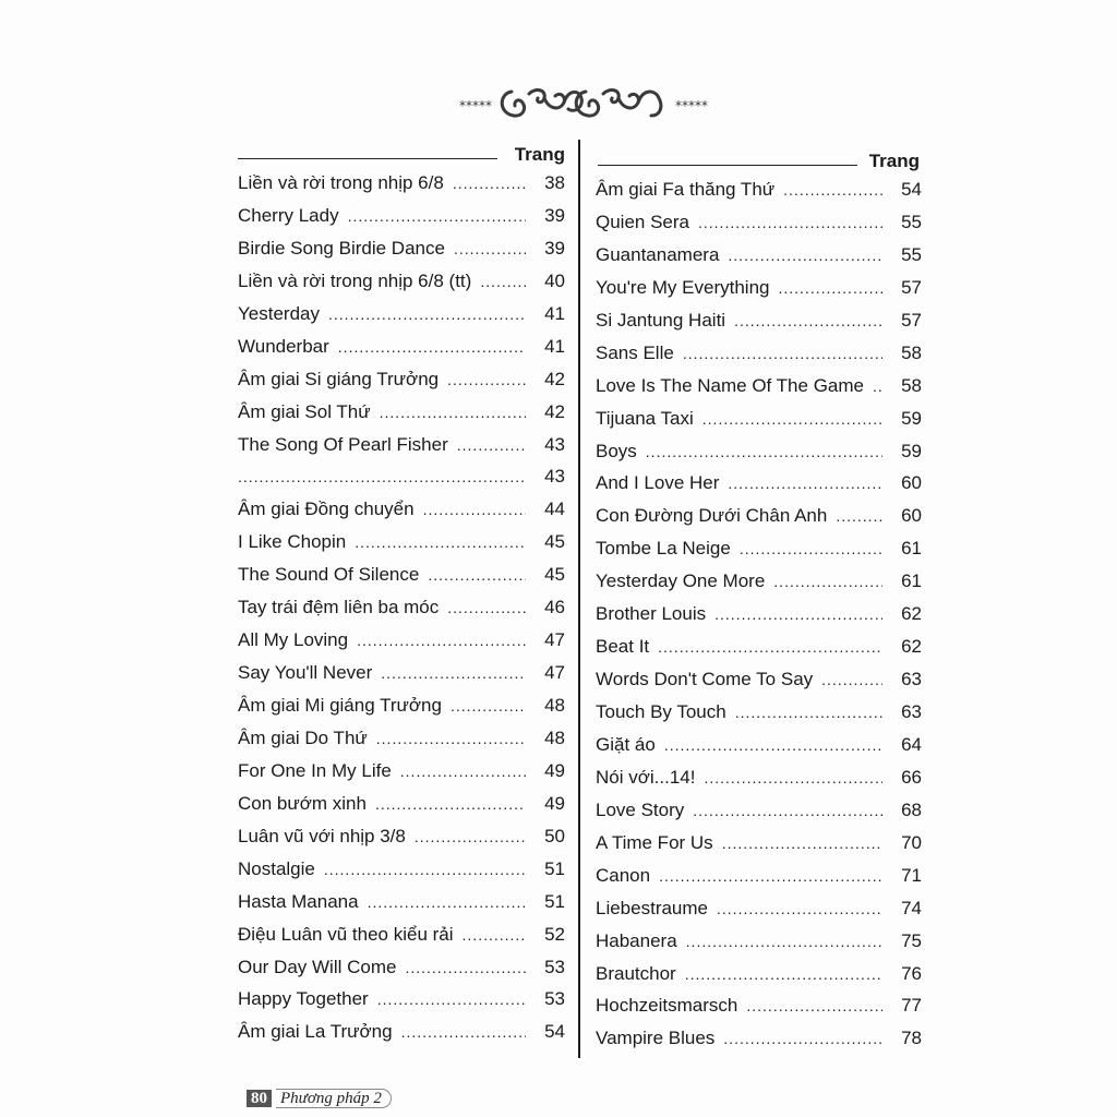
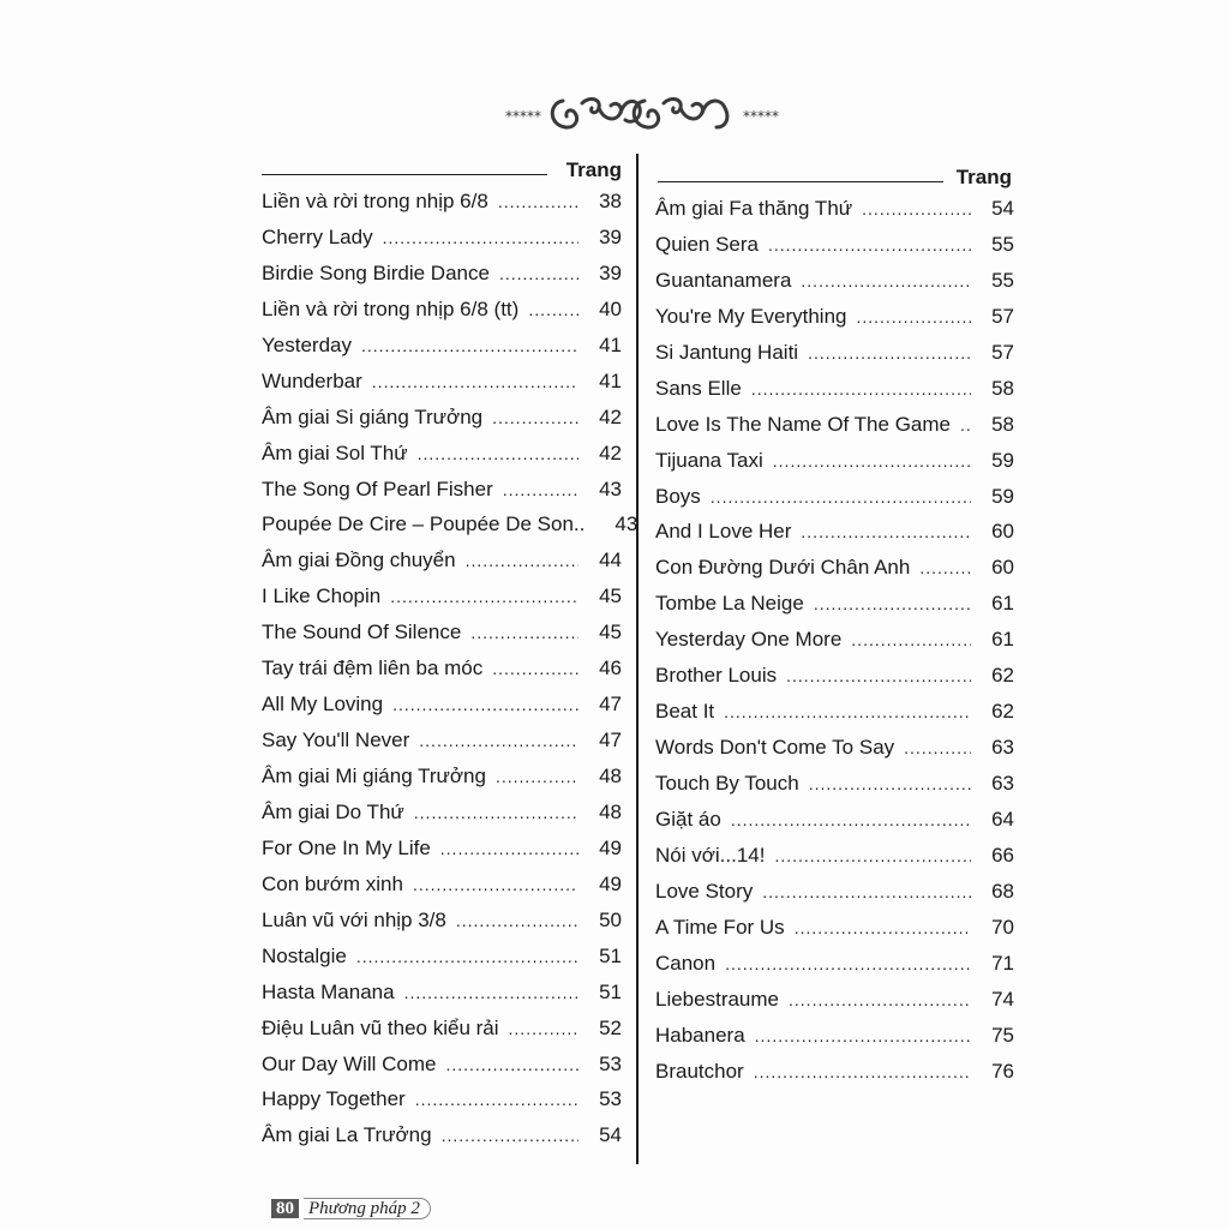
  *****
  *****
  Trang
  Liền và rời trong nhịp 6/8
  38
  Cherry Lady
  39
  Birdie Song Birdie Dance
  39
  Liền và rời trong nhịp 6/8 (tt)
  40
  Yesterday
  41
  Wunderbar
  41
  Âm giai Si giáng Trưởng
  42
  Âm giai Sol Thứ
  42
  The Song Of Pearl Fisher
  43
+ Poupée De Cire – Poupée De Son..
  43
  Âm giai Đồng chuyển
  44
  I Like Chopin
  45
  The Sound Of Silence
  45
  Tay trái đệm liên ba móc
  46
  All My Loving
  47
  Say You'll Never
  47
  Âm giai Mi giáng Trưởng
  48
  Âm giai Do Thứ
  48
  For One In My Life
  49
  Con bướm xinh
  49
  Luân vũ với nhịp 3/8
  50
  Nostalgie
  51
  Hasta Manana
  51
  Điệu Luân vũ theo kiểu rải
  52
  Our Day Will Come
  53
  Happy Together
  53
  Âm giai La Trưởng
  54
  Trang
  Âm giai Fa thăng Thứ
  54
  Quien Sera
  55
  Guantanamera
  55
  You're My Everything
  57
  Si Jantung Haiti
  57
  Sans Elle
  58
  Love Is The Name Of The Game
  58
  Tijuana Taxi
  59
  Boys
  59
  And I Love Her
  60
  Con Đường Dưới Chân Anh
  60
  Tombe La Neige
  61
  Yesterday One More
  61
  Brother Louis
  62
  Beat It
  62
  Words Don't Come To Say
  63
  Touch By Touch
  63
  Giặt áo
  64
  Nói với...14!
  66
  Love Story
  68
  A Time For Us
  70
  Canon
  71
  Liebestraume
  74
  Habanera
  75
  Brautchor
  76
- Hochzeitsmarsch
- 77
- Vampire Blues
- 78
  80
  Phương pháp 2
